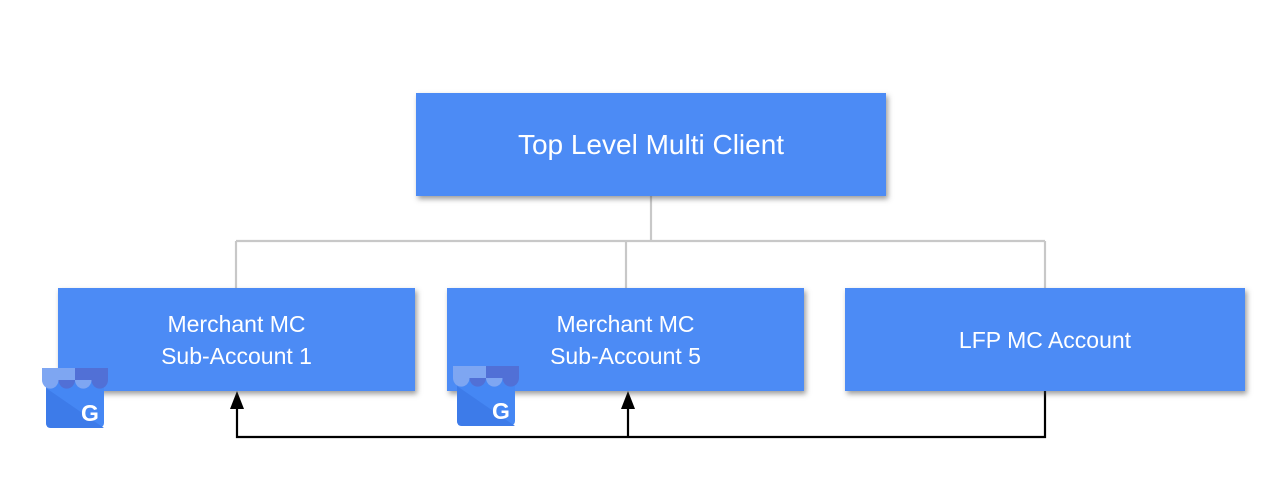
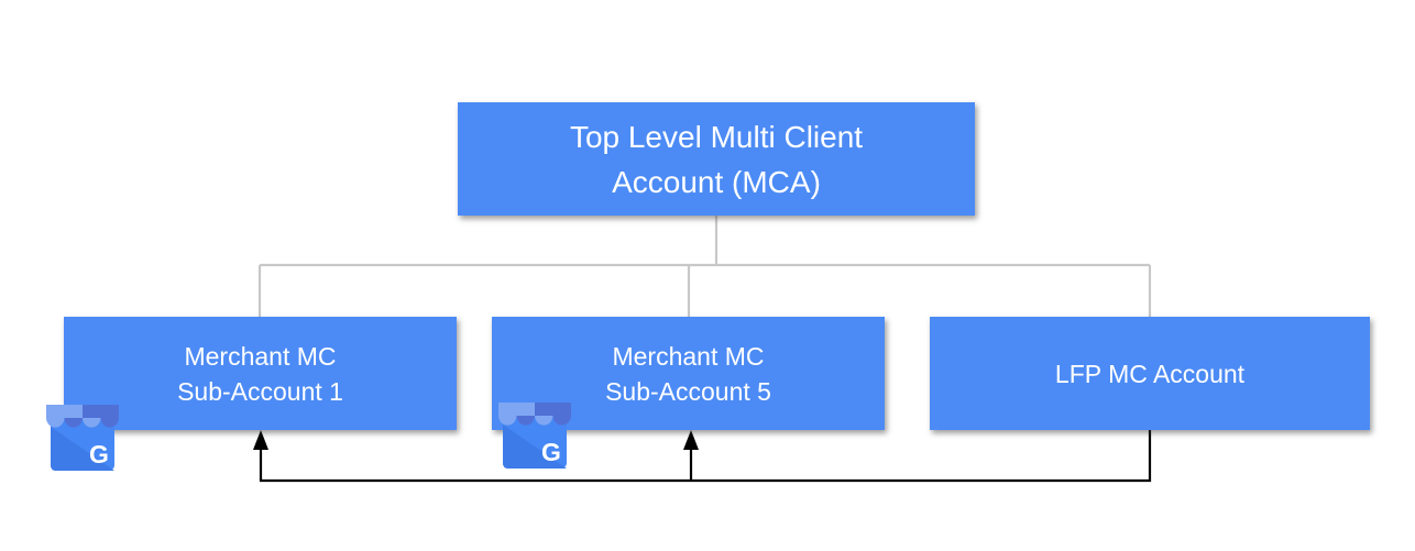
  Top Level Multi Client
+ Account (MCA)
  Merchant MC
  Sub-Account 1
  Merchant MC
  Sub-Account 5
  LFP MC Account
  G
  G
